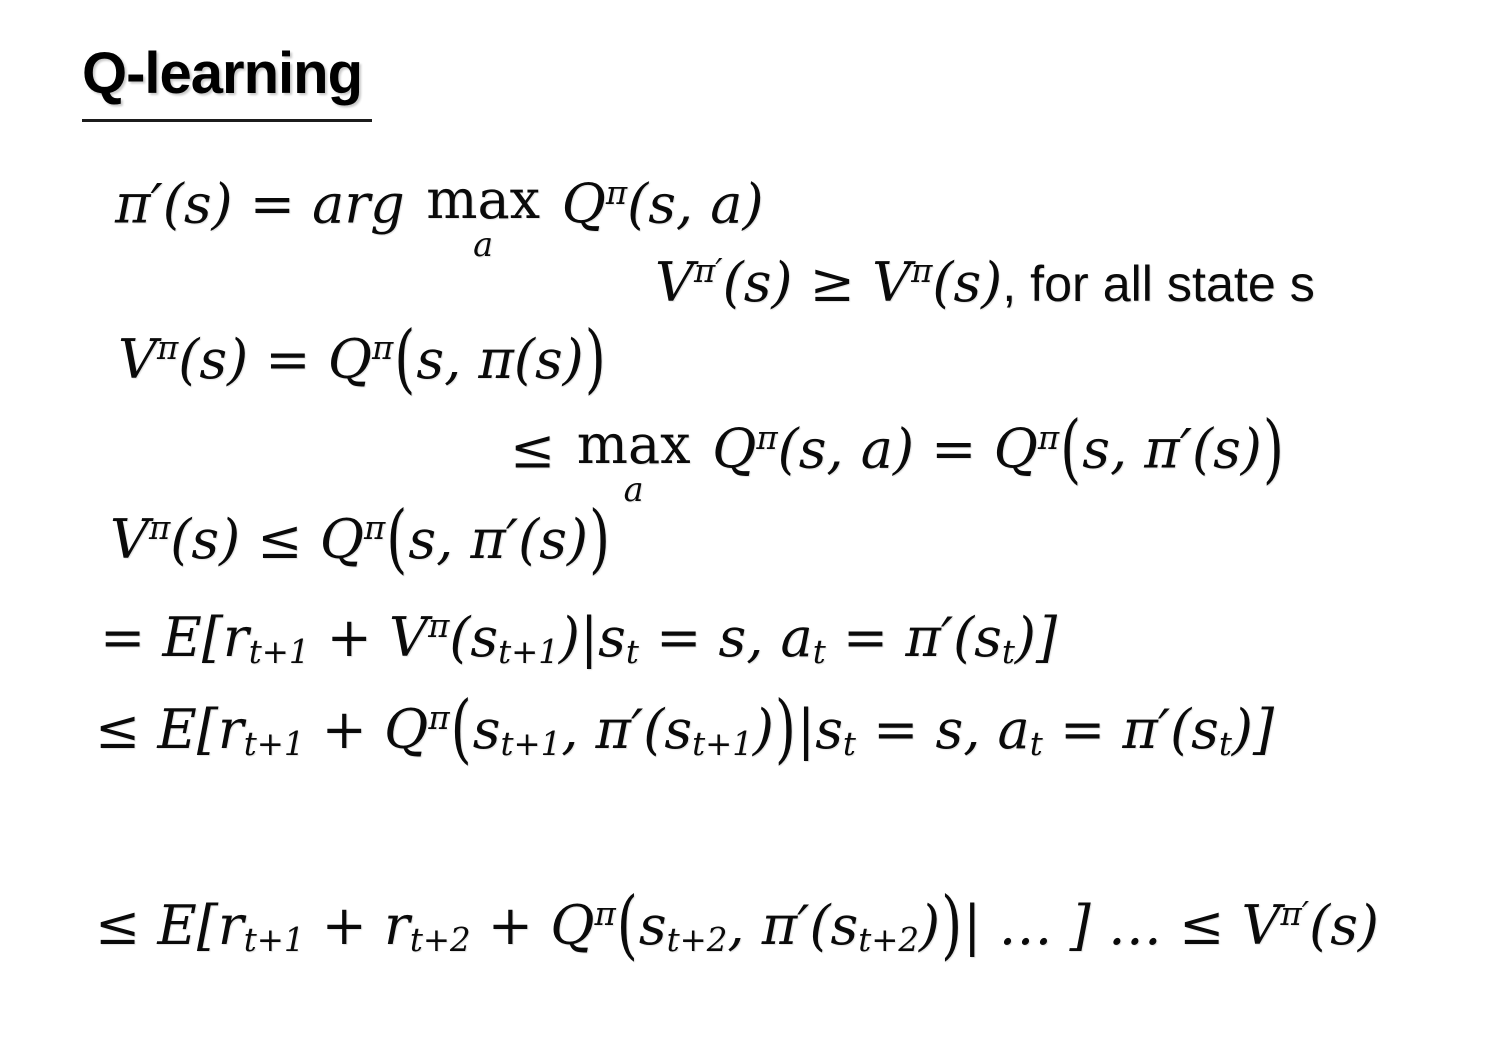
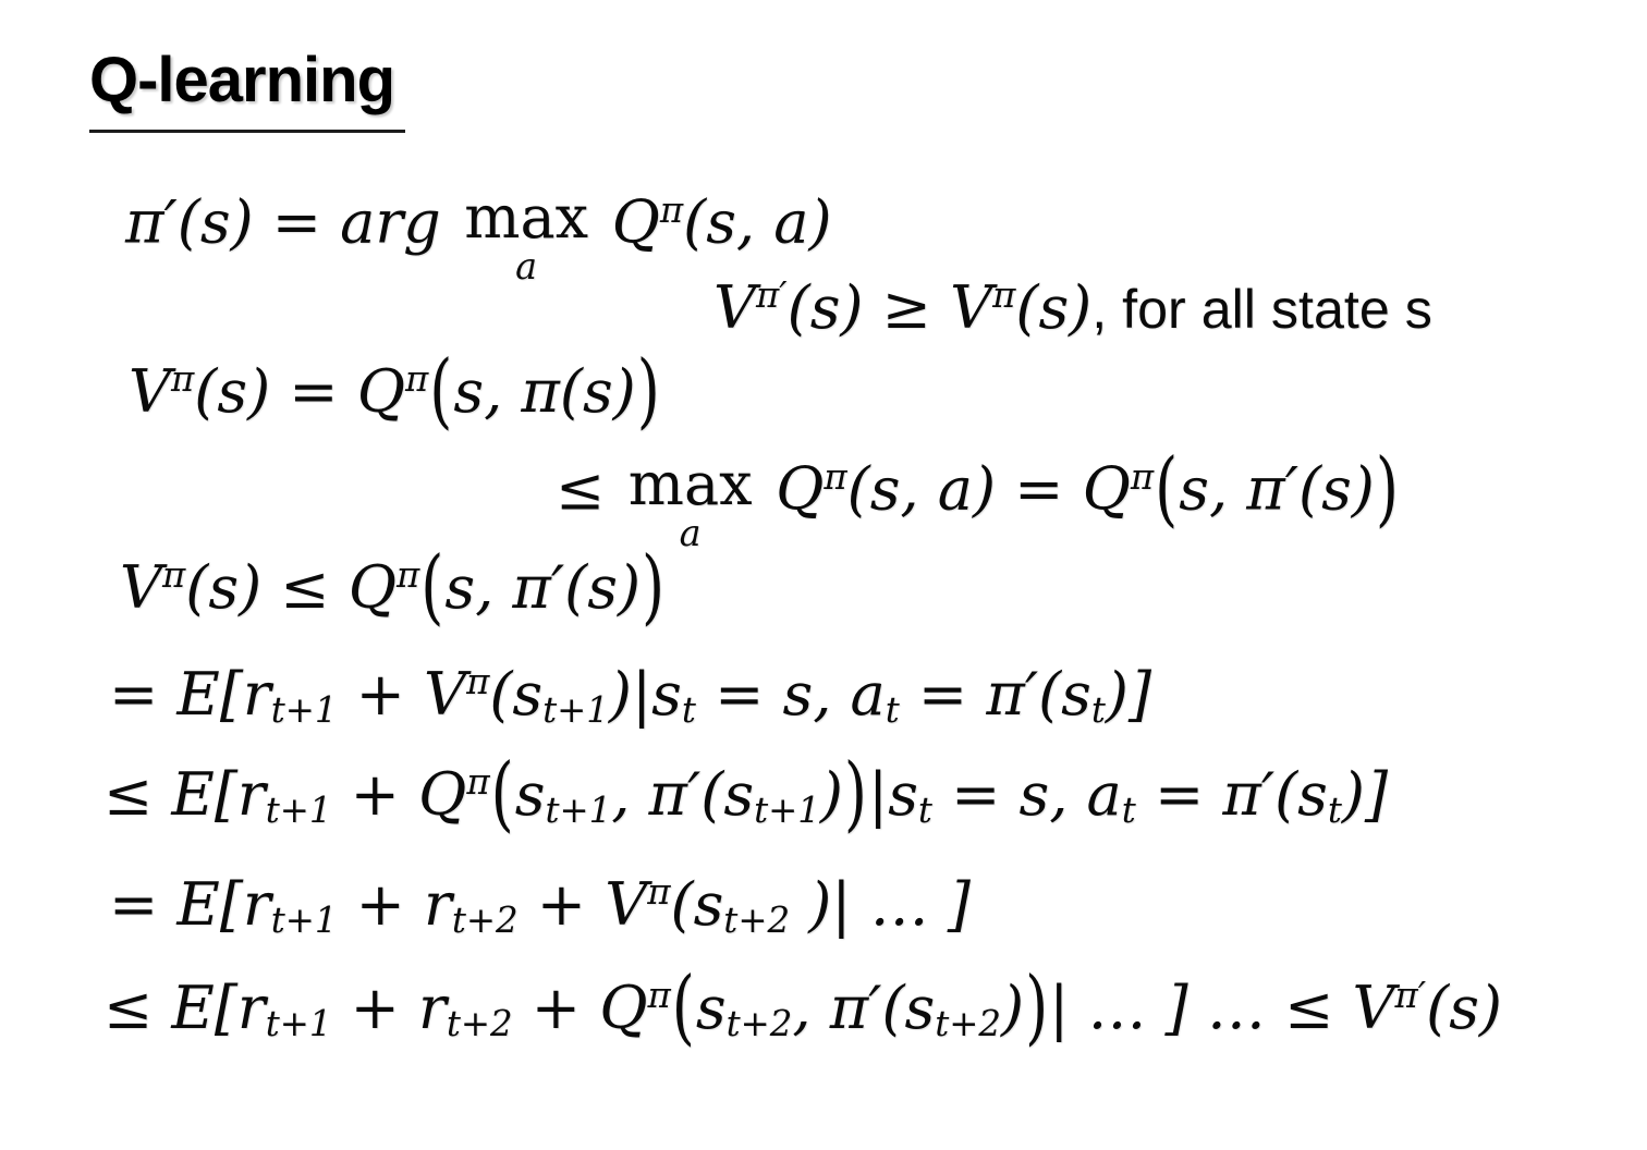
  Q-learning
  π′(s) = arg
  max
  a
  Qπ(s, a)
  Vπ′(s) ≥ Vπ(s), for all state s
  Vπ(s) = Qπ(s, π(s))
  ≤
  max
  a
  Qπ(s, a) = Qπ(s, π′(s))
  Vπ(s) ≤ Qπ(s, π′(s))
  = E[rt+1 + Vπ(st+1)|st = s, at = π′(st)]
  ≤ E[rt+1 + Qπ(st+1, π′(st+1))|st = s, at = π′(st)]
+ = E[rt+1 + rt+2 + Vπ(st+2 )| … ]
  ≤ E[rt+1 + rt+2 + Qπ(st+2, π′(st+2))| … ] … ≤ Vπ′(s)
